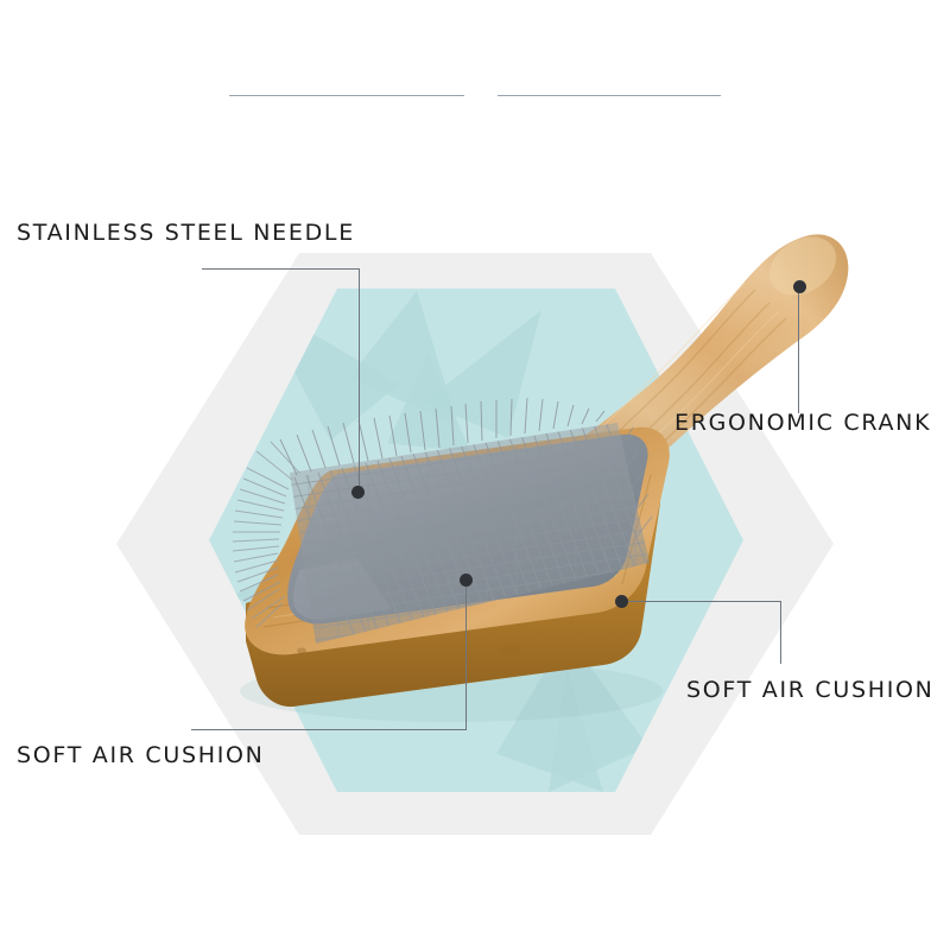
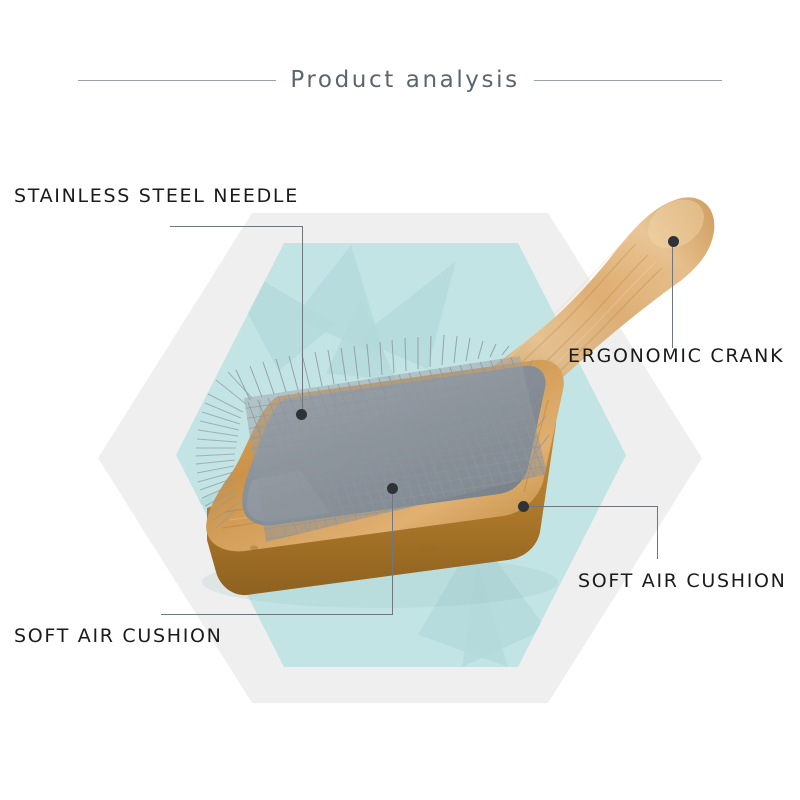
+ Product analysis
  STAINLESS STEEL NEEDLE
  ERGONOMIC CRANK
  SOFT AIR CUSHION
  SOFT AIR CUSHION
